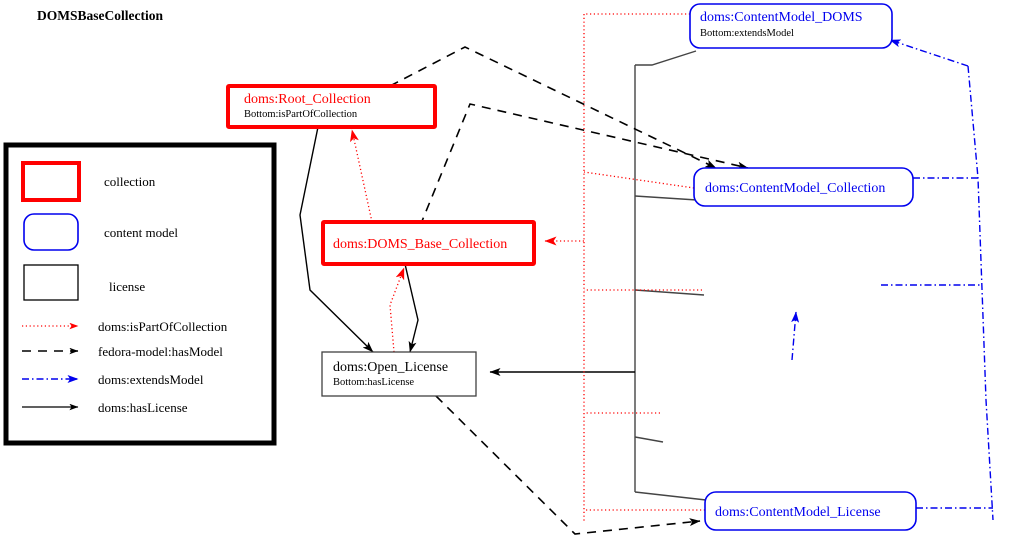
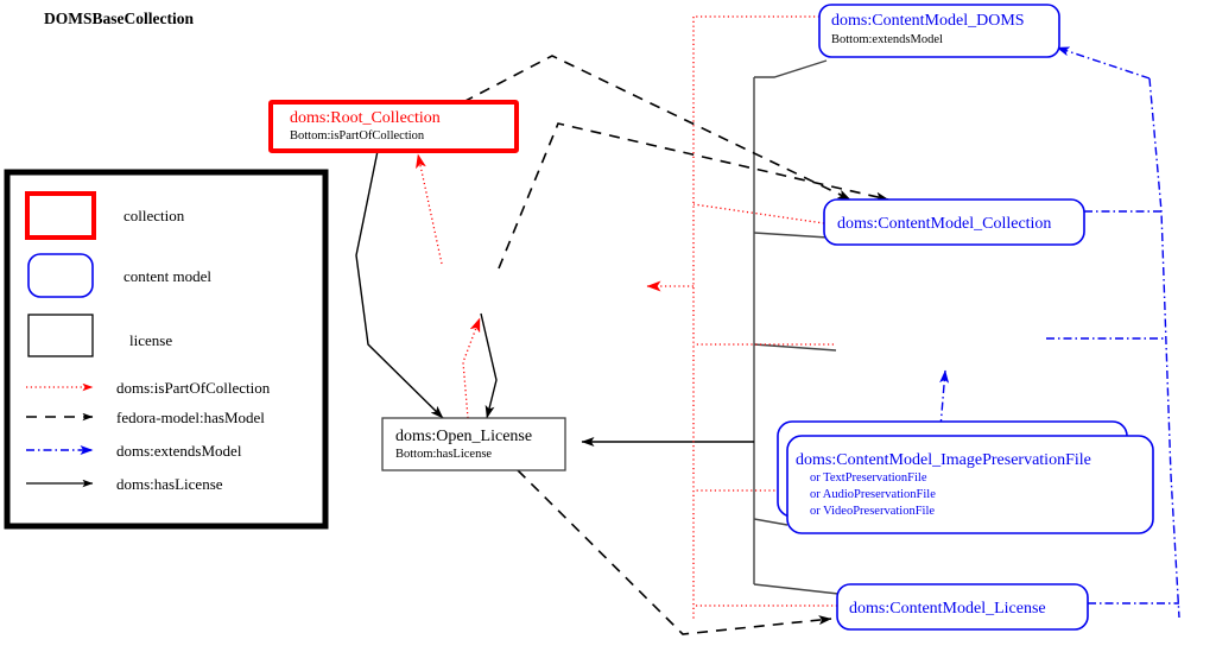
  DOMSBaseCollection
  doms:Root_Collection
  Bottom:isPartOfCollection
- doms:DOMS_Base_Collection
  doms:Open_License
  Bottom:hasLicense
  doms:ContentModel_DOMS
  Bottom:extendsModel
  doms:ContentModel_Collection
+ doms:ContentModel_ImagePreservationFile
+ or TextPreservationFile
+ or AudioPreservationFile
+ or VideoPreservationFile
  doms:ContentModel_License
  collection
  content model
  license
  doms:isPartOfCollection
  fedora-model:hasModel
  doms:extendsModel
  doms:hasLicense
